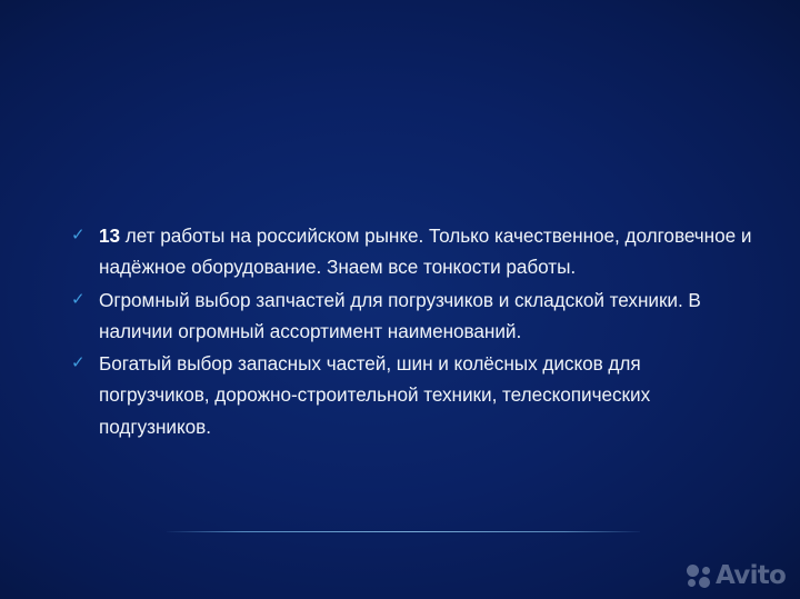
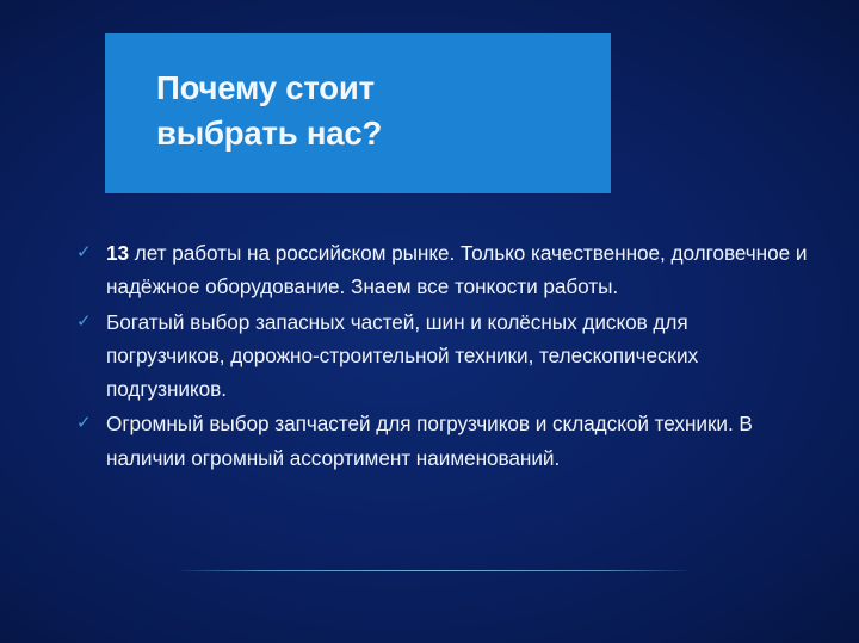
+ Почему стоит
+ выбрать нас?
  ✓
  13 лет работы на российском рынке. Только качественное, долговечное и надёжное оборудование. Знаем все тонкости работы.
  ✓
- Огромный выбор запчастей для погрузчиков и складской техники. В наличии огромный ассортимент наименований.
+ Богатый выбор запасных частей, шин и колёсных дисков для погрузчиков, дорожно-строительной техники, телескопических подгузников.
  ✓
- Богатый выбор запасных частей, шин и колёсных дисков для погрузчиков, дорожно-строительной техники, телескопических подгузников.
+ Огромный выбор запчастей для погрузчиков и складской техники. В наличии огромный ассортимент наименований.
- Avito
